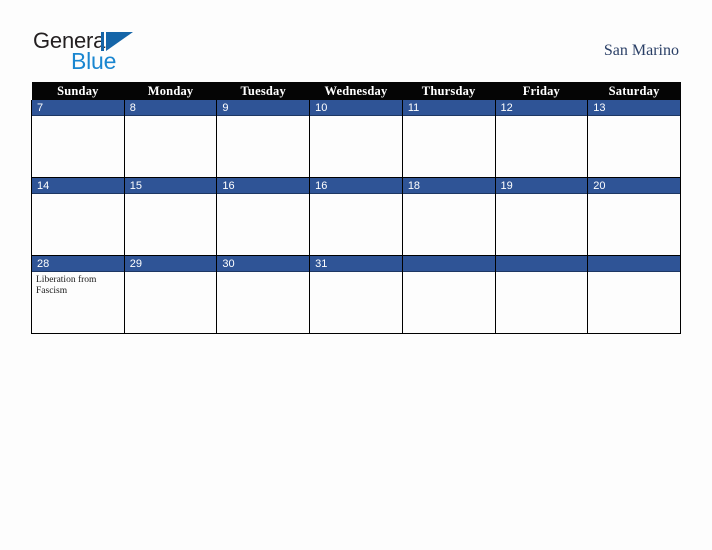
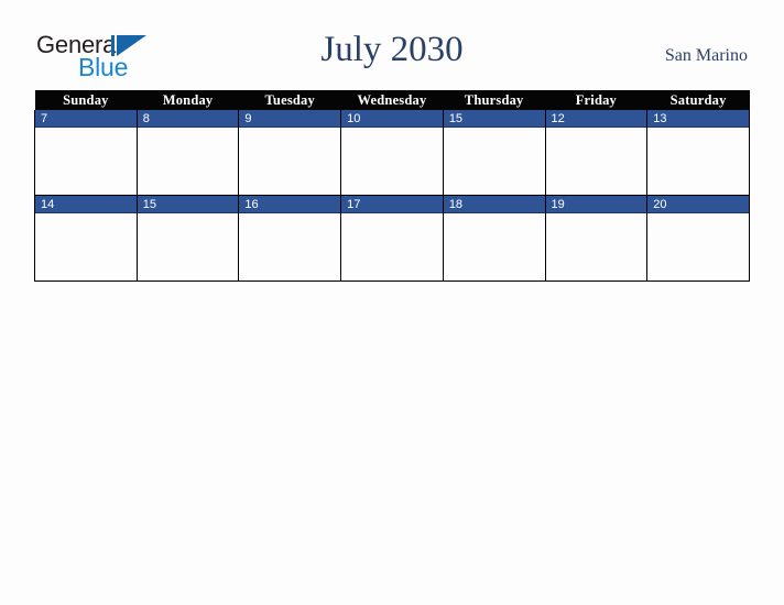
  General
  Blue
+ July 2030
  San Marino
  Sunday	Monday	Tuesday	Wednesday	Thursday	Friday	Saturday
- 7	8	9	10	11	12	13
+ 7	8	9	10	15	12	13
- 14	15	16	16	18	19	20
+ 14	15	16	17	18	19	20
- 28Liberation from Fascism	29	30	31
